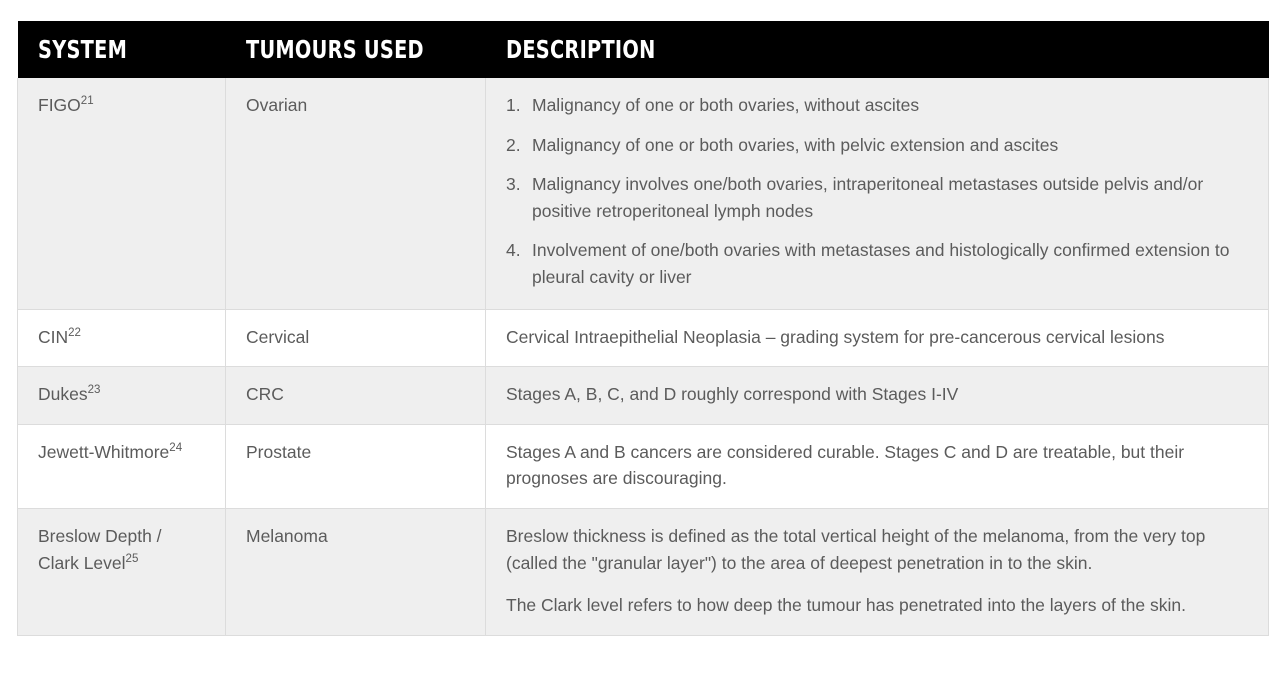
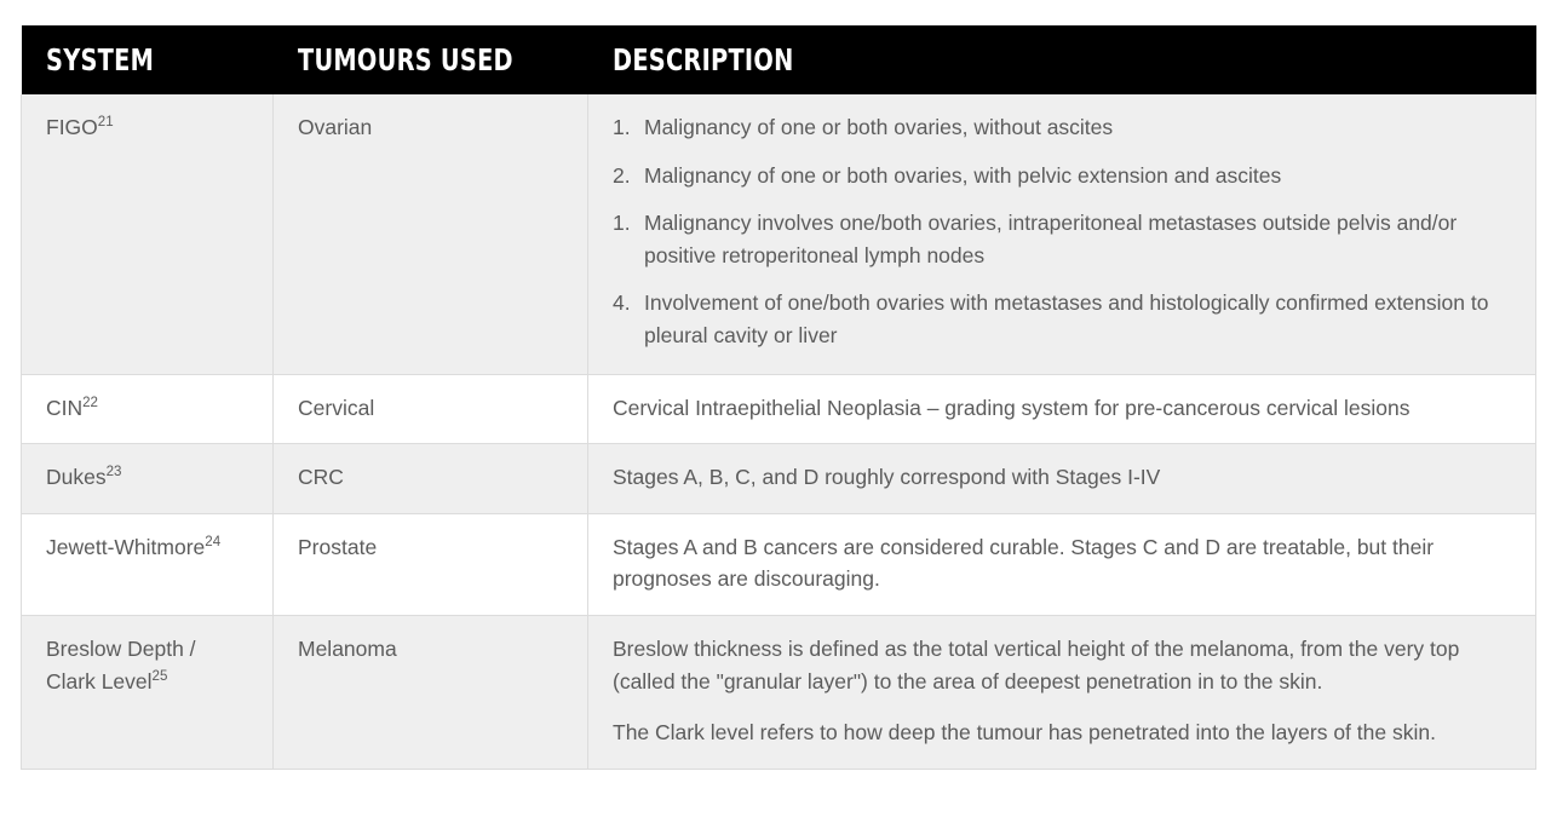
  SYSTEM	TUMOURS USED	DESCRIPTION
- FIGO21	Ovarian	1. Malignancy of one or both ovaries, without ascites 2. Malignancy of one or both ovaries, with pelvic extension and ascites 3. Malignancy involves one/both ovaries, intraperitoneal metastases outside pelvis and/or positive retroperitoneal lymph nodes 4. Involvement of one/both ovaries with metastases and histologically confirmed extension to pleural cavity or liver
+ FIGO21	Ovarian	1. Malignancy of one or both ovaries, without ascites 2. Malignancy of one or both ovaries, with pelvic extension and ascites 1. Malignancy involves one/both ovaries, intraperitoneal metastases outside pelvis and/or positive retroperitoneal lymph nodes 4. Involvement of one/both ovaries with metastases and histologically confirmed extension to pleural cavity or liver
  CIN22	Cervical	Cervical Intraepithelial Neoplasia – grading system for pre-cancerous cervical lesions
  Dukes23	CRC	Stages A, B, C, and D roughly correspond with Stages I-IV
  Jewett-Whitmore24	Prostate	Stages A and B cancers are considered curable. Stages C and D are treatable, but their prognoses are discouraging.
  Breslow Depth / Clark Level25	Melanoma	Breslow thickness is defined as the total vertical height of the melanoma, from the very top (called the "granular layer") to the area of deepest penetration in to the skin. The Clark level refers to how deep the tumour has penetrated into the layers of the skin.
